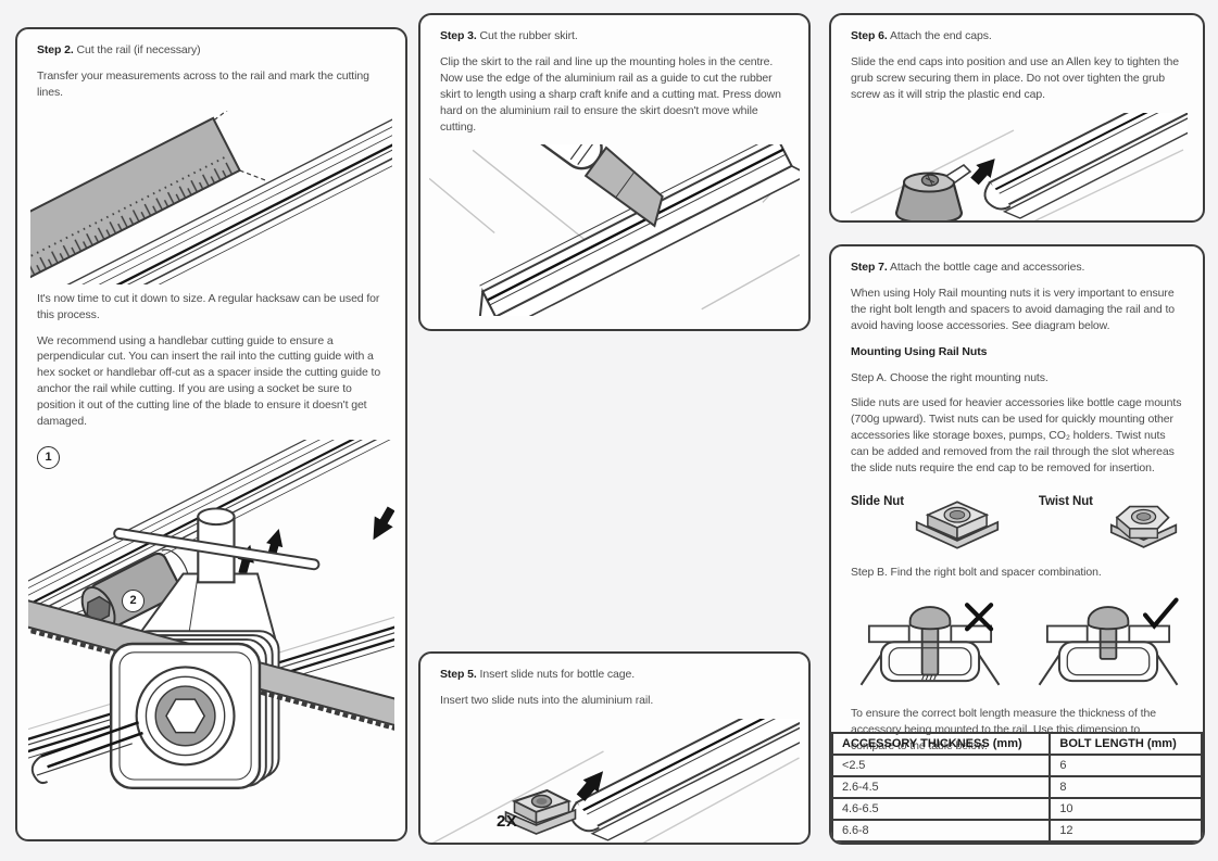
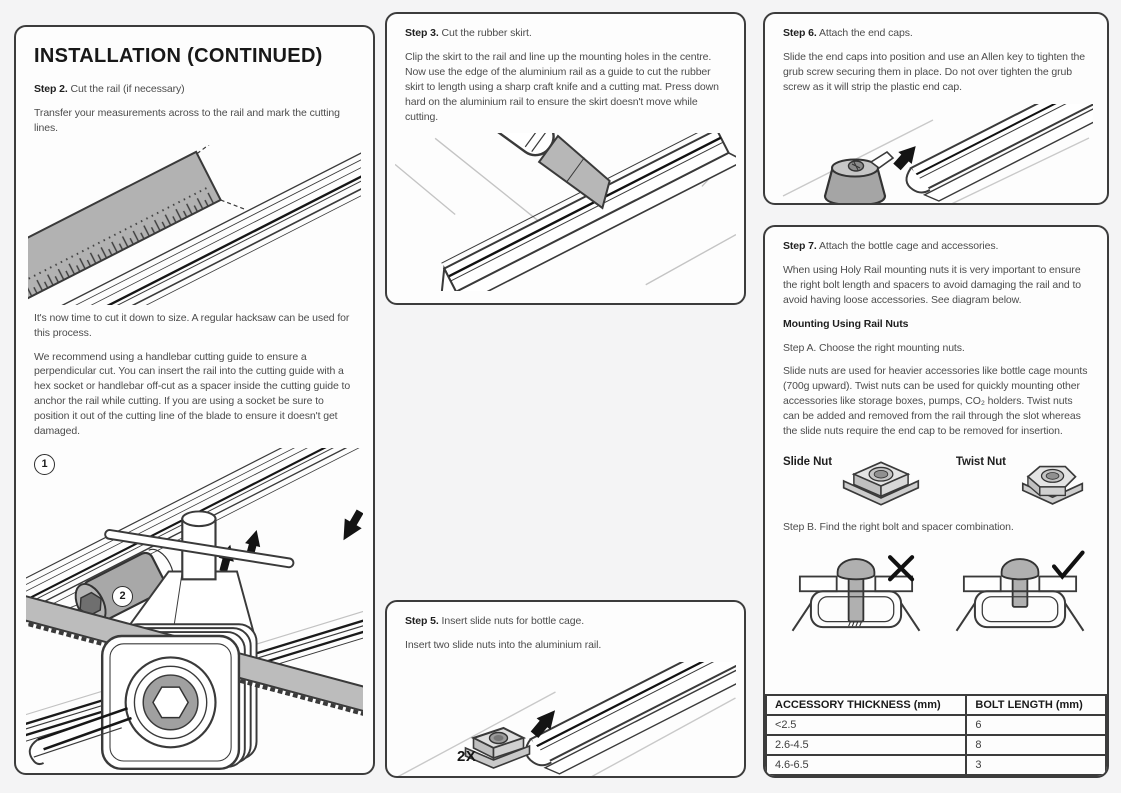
+ INSTALLATION (CONTINUED)
  Step 2. Cut the rail (if necessary)
  Transfer your measurements across to the rail and mark the cutting lines.
  It's now time to cut it down to size. A regular hacksaw can be used for this process.
  We recommend using a handlebar cutting guide to ensure a perpendicular cut. You can insert the rail into the cutting guide with a hex socket or handlebar off-cut as a spacer inside the cutting guide to anchor the rail while cutting. If you are using a socket be sure to position it out of the cutting line of the blade to ensure it doesn't get damaged.
  1
  2
  Step 3. Cut the rubber skirt.
  Clip the skirt to the rail and line up the mounting holes in the centre. Now use the edge of the aluminium rail as a guide to cut the rubber skirt to length using a sharp craft knife and a cutting mat. Press down hard on the aluminium rail to ensure the skirt doesn't move while cutting.
  Step 5. Insert slide nuts for bottle cage.
  Insert two slide nuts into the aluminium rail.
  2X
  Step 6. Attach the end caps.
  Slide the end caps into position and use an Allen key to tighten the grub screw securing them in place. Do not over tighten the grub screw as it will strip the plastic end cap.
  Step 7. Attach the bottle cage and accessories.
  When using Holy Rail mounting nuts it is very important to ensure the right bolt length and spacers to avoid damaging the rail and to avoid having loose accessories. See diagram below.
  Mounting Using Rail Nuts
  Step A. Choose the right mounting nuts.
  Slide nuts are used for heavier accessories like bottle cage mounts (700g upward). Twist nuts can be used for quickly mounting other accessories like storage boxes, pumps, CO₂ holders. Twist nuts can be added and removed from the rail through the slot whereas the slide nuts require the end cap to be removed for insertion.
  Slide Nut
  Twist Nut
  Step B. Find the right bolt and spacer combination.
- To ensure the correct bolt length measure the thickness of the accessory being mounted to the rail. Use this dimension to compare to the table below.
  ACCESSORY THICKNESS (mm)	BOLT LENGTH (mm)
  <2.5	6
  2.6-4.5	8
- 4.6-6.5	10
+ 4.6-6.5	3
- 6.6-8	12
